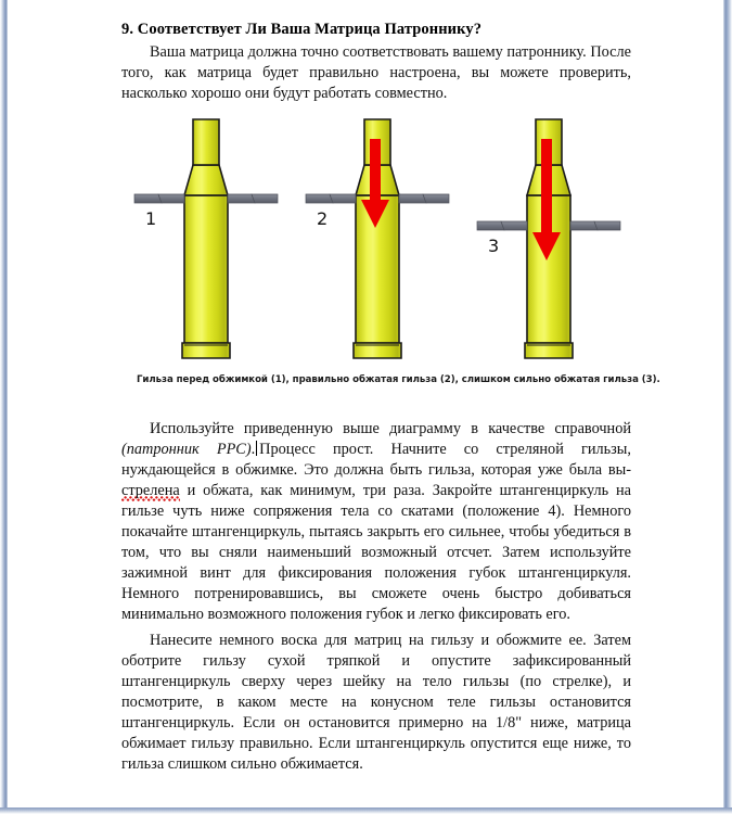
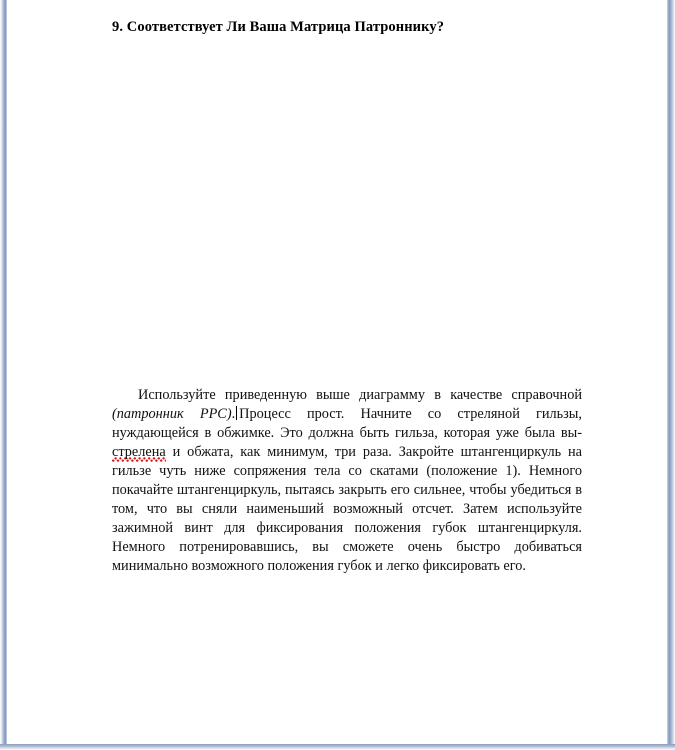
  9. Соответствует Ли Ваша Матрица Патроннику?
- Ваша матрица должна точно соответствовать вашему патроннику. После того, как матрица будет правильно настроена, вы можете проверить, насколько хорошо они будут работать совместно.
- 1
- 2
- 3
- Гильза перед обжимкой (1), правильно обжатая гильза (2), слишком сильно обжатая гильза (3).
- Используйте приведенную выше диаграмму в качестве справочной (патронник PPC). Процесс прост. Начните со стреляной гильзы, нуждающейся в обжимке. Это должна быть гильза, которая уже была вы-стрелена и обжата, как минимум, три раза. Закройте штангенциркуль на гильзе чуть ниже сопряжения тела со скатами (положение 4). Немного покачайте штангенциркуль, пытаясь закрыть его сильнее, чтобы убедиться в том, что вы сняли наименьший возможный отсчет. Затем используйте зажимной винт для фиксирования положения губок штангенциркуля. Немного потренировавшись, вы сможете очень быстро добиваться минимально возможного положения губок и легко фиксировать его.
+ Используйте приведенную выше диаграмму в качестве справочной (патронник PPC). Процесс прост. Начните со стреляной гильзы, нуждающейся в обжимке. Это должна быть гильза, которая уже была вы-стрелена и обжата, как минимум, три раза. Закройте штангенциркуль на гильзе чуть ниже сопряжения тела со скатами (положение 1). Немного покачайте штангенциркуль, пытаясь закрыть его сильнее, чтобы убедиться в том, что вы сняли наименьший возможный отсчет. Затем используйте зажимной винт для фиксирования положения губок штангенциркуля. Немного потренировавшись, вы сможете очень быстро добиваться минимально возможного положения губок и легко фиксировать его.
- Нанесите немного воска для матриц на гильзу и обожмите ее. Затем оботрите гильзу сухой тряпкой и опустите зафиксированный штангенциркуль сверху через шейку на тело гильзы (по стрелке), и посмотрите, в каком месте на конусном теле гильзы остановится штангенциркуль. Если он остановится примерно на 1/8" ниже, матрица обжимает гильзу правильно. Если штангенциркуль опустится еще ниже, то гильза слишком сильно обжимается.
